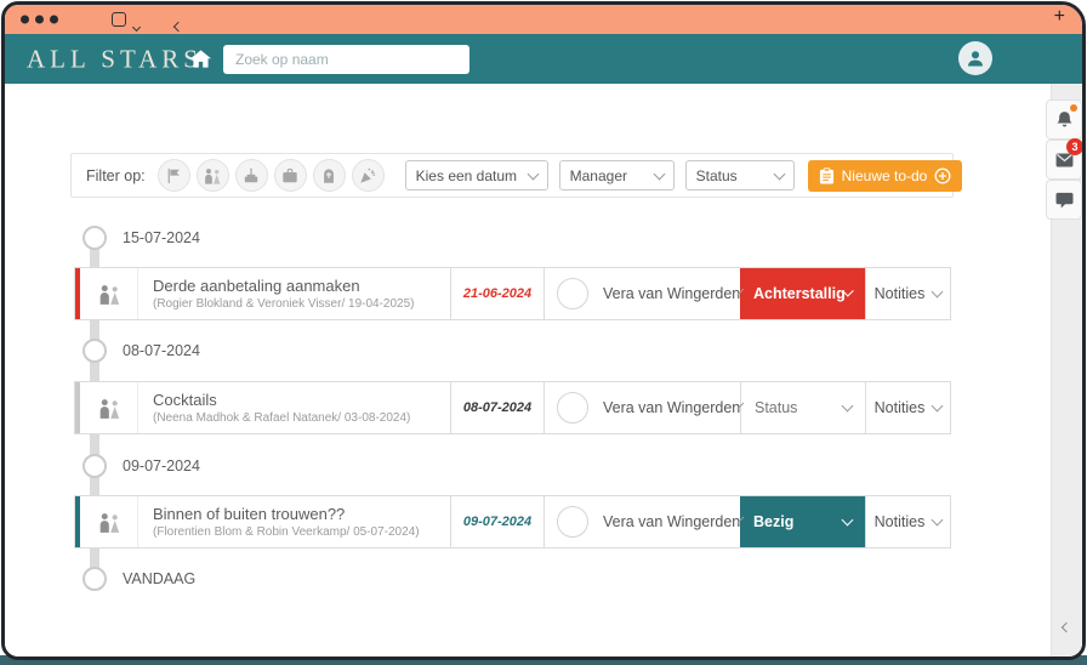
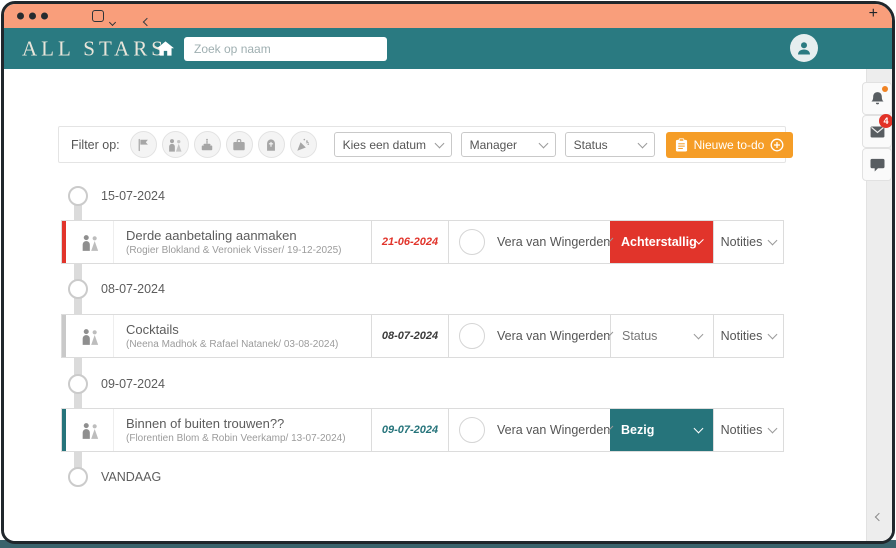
  +
  ALL STAR
  Zoek op naam
- 3
+ 4
  Filter op:
  Kies een datum
  Manager
  Status
  Nieuwe to-do
  15-07-2024
  08-07-2024
  09-07-2024
  VANDAAG
  Derde aanbetaling aanmaken
- (Rogier Blokland & Veroniek Visser/ 19-04-2025)
+ (Rogier Blokland & Veroniek Visser/ 19-12-2025)
  21-06-2024
  Vera van Wingerden
  Achterstallig
  Notities
  Cocktails
  (Neena Madhok & Rafael Natanek/ 03-08-2024)
  08-07-2024
  Vera van Wingerden
  Status
  Notities
  Binnen of buiten trouwen??
- (Florentien Blom & Robin Veerkamp/ 05-07-2024)
+ (Florentien Blom & Robin Veerkamp/ 13-07-2024)
  09-07-2024
  Vera van Wingerden
  Bezig
  Notities
